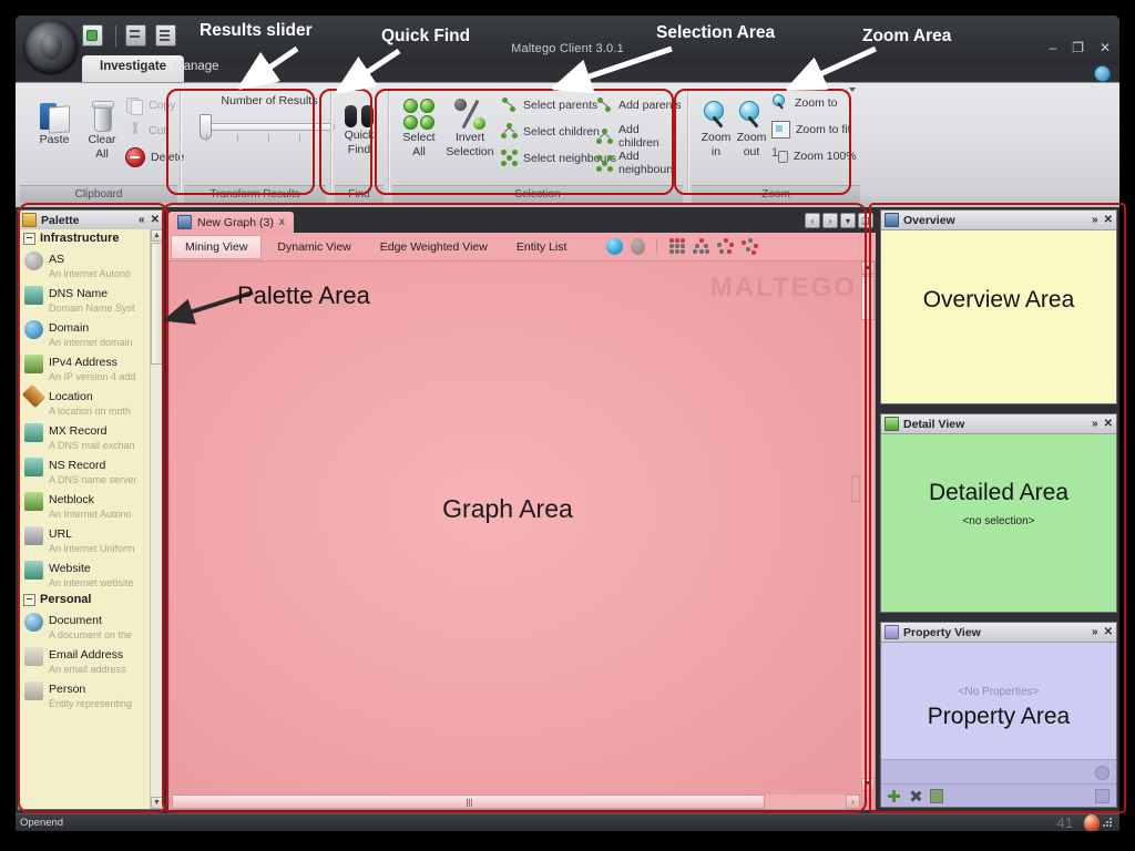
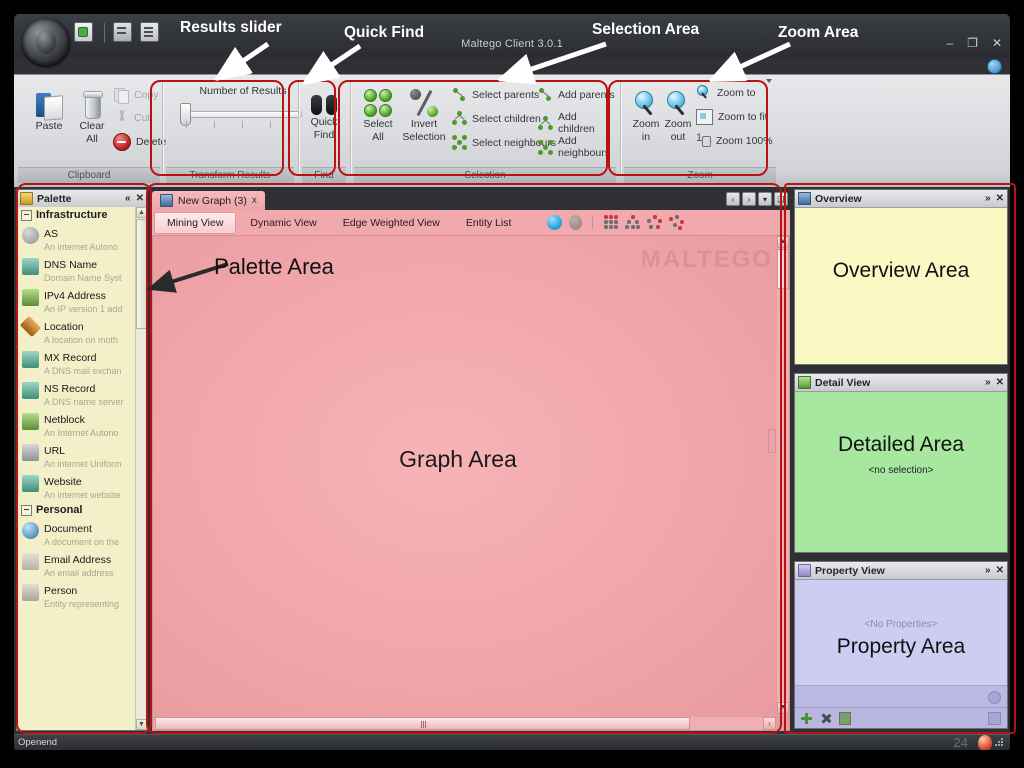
  Maltego Client 3.0.1
  –
  ❐
  ✕
- Investigate
- Manage
  Paste
  Clear
  All
  Copy
  Cut
  Delet
  Clipboard
  Number of Results
  Transform Results
  Quick
  Find
  Find
  Select
  All
  Invert
  Selection
  Select parents
  Select children
  Select neighbus
  Add parents
  Add children
  Add neighbours
  Selection
  Zoom
  in
  Zoom
  out
  Zoom to
  Zoom to fit
  Zoom 100%
  Zoom
  Palette
  «
  ✕
  Infrastructure
  AS
  An internet Autono
  DNS Name
  Domain Name Syst
- Domain
- An internet domain
  IPv4 Address
- An IP version 4 add
+ An IP version 1 add
  Location
  A location on moth
  MX Record
  A DNS mail exchan
  NS Record
  A DNS name server
  Netblock
  An Internet Autono
  URL
  An internet Uniform
  Website
  An internet website
  Personal
  Document
  A document on the
  Email Address
  An email address
  Person
  Entity representing
  New Graph (3)
  x
  ‹
  ›
  ▾
  ❑
  Mining View
  Dynamic View
  Edge Weighted View
  Entity List
  Graph Area
  ›
  Overview
  »
  ✕
  Overview Area
  Detail View
  »
  ✕
  Detailed Area
  <no selection>
  Property View
  »
  ✕
  <No Properties>
  Property Area
  Openend
- 41
+ 24
  Results slider
  Quick Find
  Selection Area
  Zoom Area
  Palette Area
